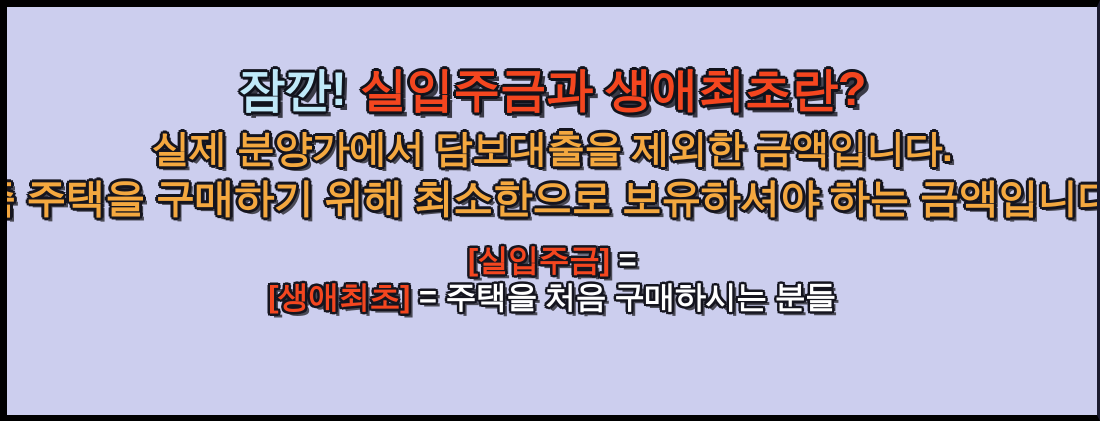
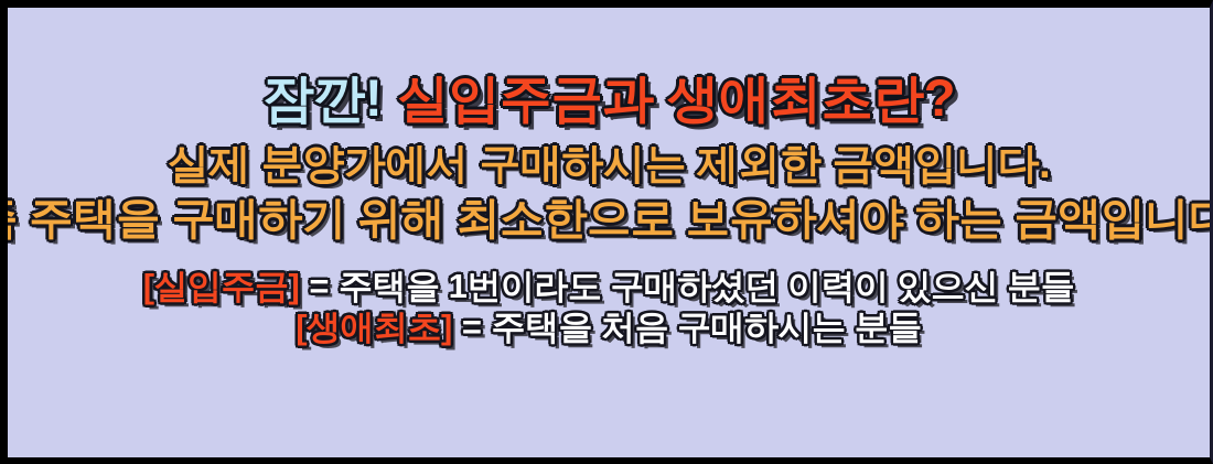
  잠깐!
  실입주금과 생애최초란?
- 실제 분양가에서 담보대출을 제외한 금액입니다.
+ 실제 분양가에서 구매하시는 제외한 금액입니다.
  주택을 구매하기 위해 최소한으로 보유하셔야 하는 금액입니
  [실입주금]
  =
+ 주택을 1번이라도 구매하셨던 이력이 있으신 분들
  [생애최초]
  =
  주택을 처음 구매하시는 분들
